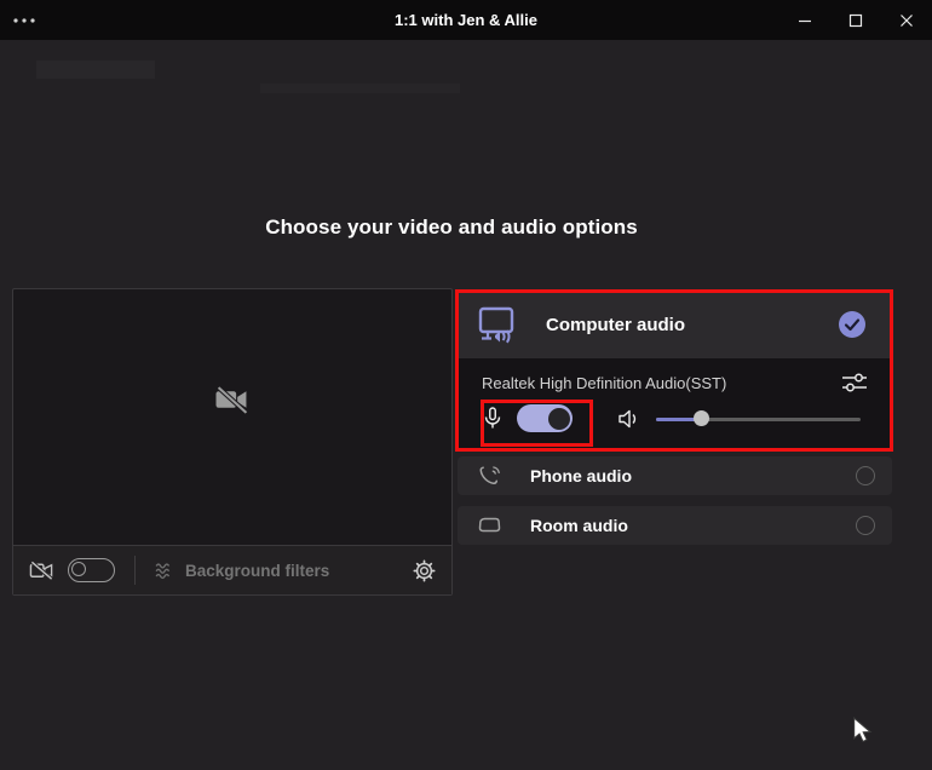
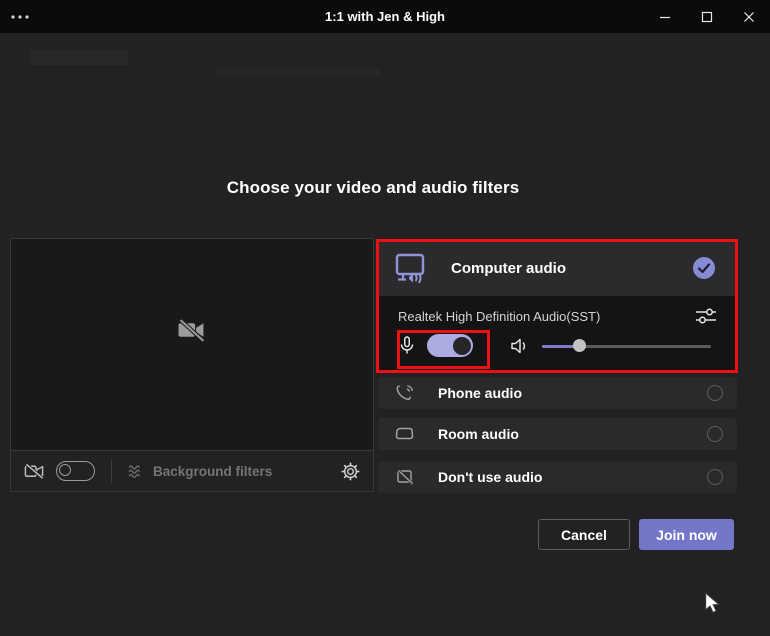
- 1:1 with Jen & Allie
+ 1:1 with Jen & High
- Choose your video and audio options
+ Choose your video and audio filters
  Background filters
  Computer audio
  Realtek High Definition Audio(SST)
  Phone audio
  Room audio
+ Don't use audio
+ Cancel
+ Join now
